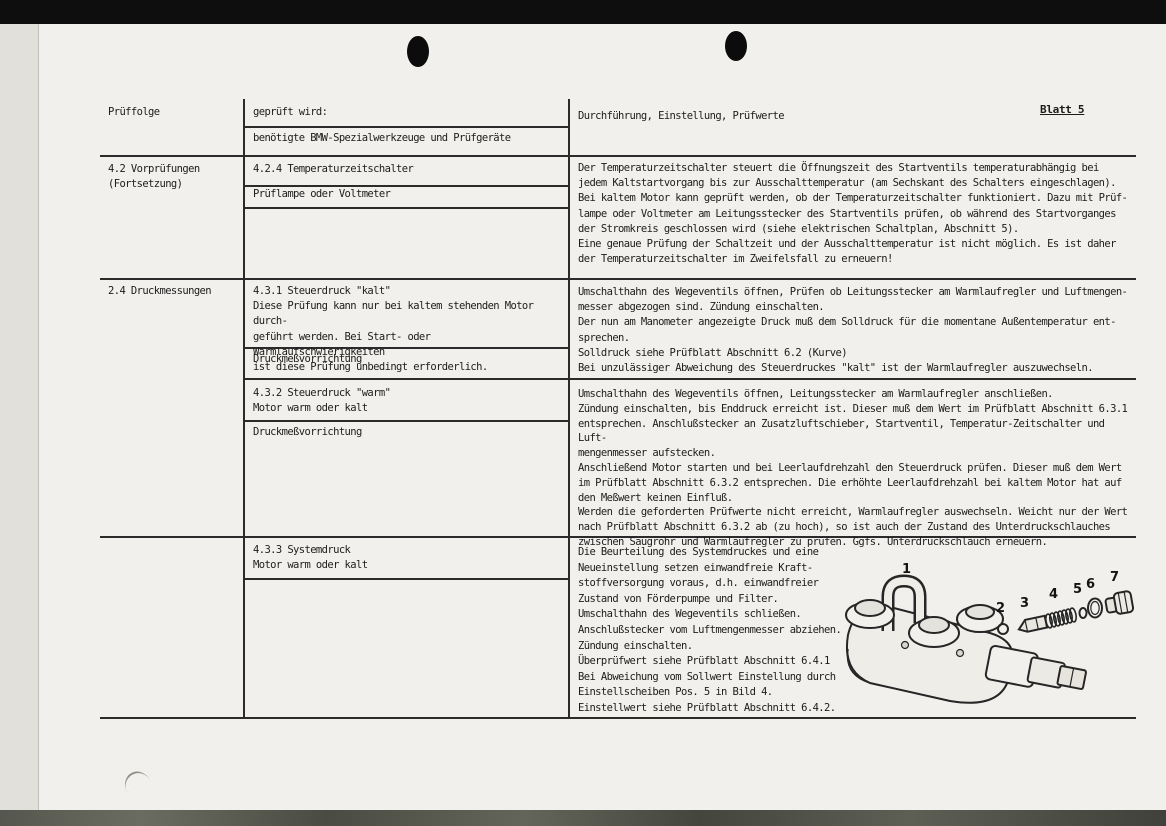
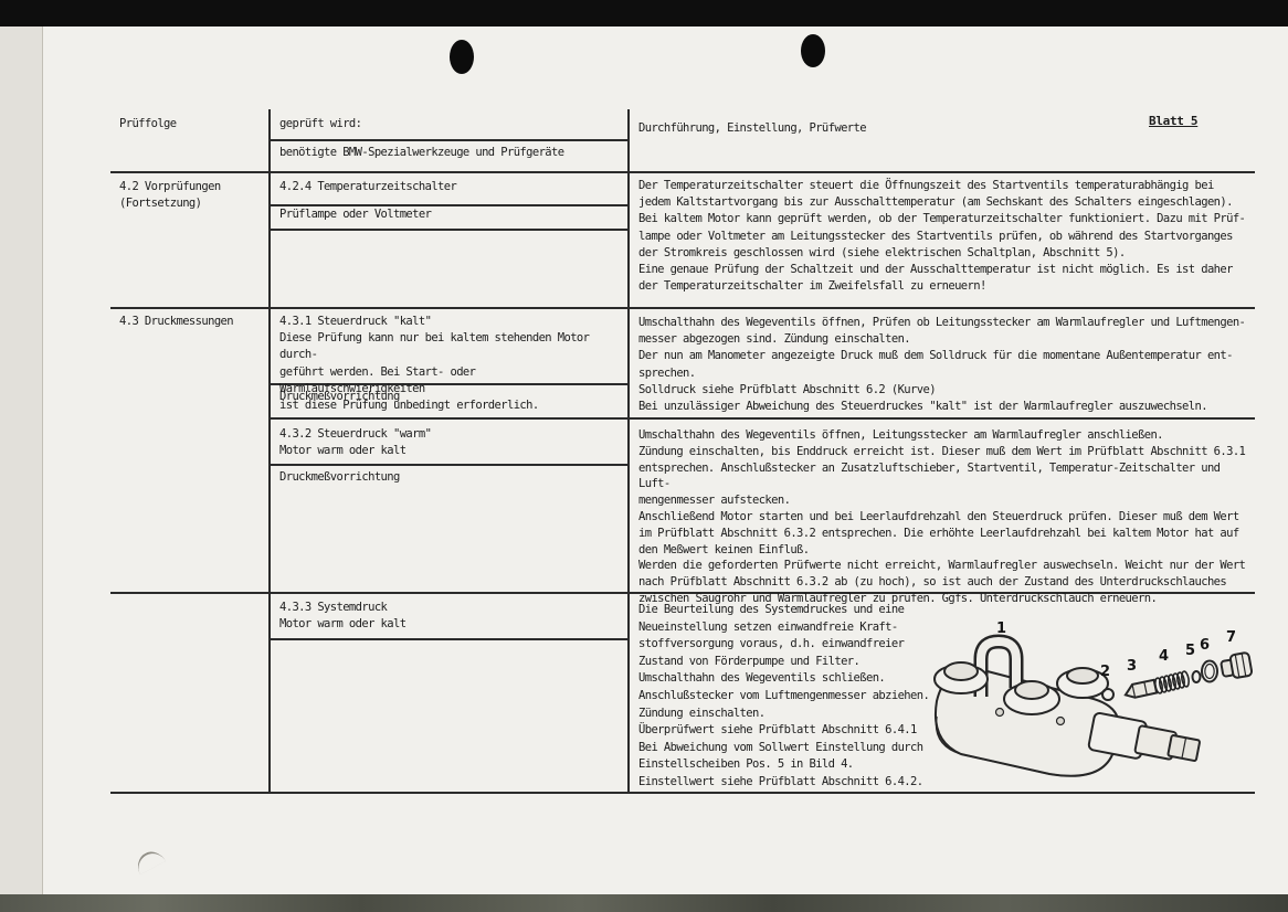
  Blatt 5
  Prüffolge
  geprüft wird:
  benötigte BMW-Spezialwerkzeuge und Prüfgeräte
  Durchführung, Einstellung, Prüfwerte
  4.2 Vorprüfungen
  (Fortsetzung)
  4.2.4 Temperaturzeitschalter
  Prüflampe oder Voltmeter
  Der Temperaturzeitschalter steuert die Öffnungszeit des Startventils temperaturabhängig bei
  jedem Kaltstartvorgang bis zur Ausschalttemperatur (am Sechskant des Schalters eingeschlagen).
  Bei kaltem Motor kann geprüft werden, ob der Temperaturzeitschalter funktioniert. Dazu mit Prüf-
  lampe oder Voltmeter am Leitungsstecker des Startventils prüfen, ob während des Startvorganges
  der Stromkreis geschlossen wird (siehe elektrischen Schaltplan, Abschnitt 5).
  Eine genaue Prüfung der Schaltzeit und der Ausschalttemperatur ist nicht möglich. Es ist daher
  der Temperaturzeitschalter im Zweifelsfall zu erneuern!
- 2.4 Druckmessungen
+ 4.3 Druckmessungen
  4.3.1 Steuerdruck "kalt"
  Diese Prüfung kann nur bei kaltem stehenden Motor durch-
  geführt werden. Bei Start- oder Warmlaufschwierigkeiten
  ist diese Prüfung unbedingt erforderlich.
  Druckmeßvorrichtung
  Umschalthahn des Wegeventils öffnen, Prüfen ob Leitungsstecker am Warmlaufregler und Luftmengen-
  messer abgezogen sind. Zündung einschalten.
  Der nun am Manometer angezeigte Druck muß dem Solldruck für die momentane Außentemperatur ent-
  sprechen.
  Solldruck siehe Prüfblatt Abschnitt 6.2 (Kurve)
  Bei unzulässiger Abweichung des Steuerdruckes "kalt" ist der Warmlaufregler auszuwechseln.
  4.3.2 Steuerdruck "warm"
  Motor warm oder kalt
  Druckmeßvorrichtung
  Umschalthahn des Wegeventils öffnen, Leitungsstecker am Warmlaufregler anschließen.
  Zündung einschalten, bis Enddruck erreicht ist. Dieser muß dem Wert im Prüfblatt Abschnitt 6.3.1
  entsprechen. Anschlußstecker an Zusatzluftschieber, Startventil, Temperatur-Zeitschalter und Luft-
  mengenmesser aufstecken.
  Anschließend Motor starten und bei Leerlaufdrehzahl den Steuerdruck prüfen. Dieser muß dem Wert
  im Prüfblatt Abschnitt 6.3.2 entsprechen. Die erhöhte Leerlaufdrehzahl bei kaltem Motor hat auf
  den Meßwert keinen Einfluß.
  Werden die geforderten Prüfwerte nicht erreicht, Warmlaufregler auswechseln. Weicht nur der Wert
  nach Prüfblatt Abschnitt 6.3.2 ab (zu hoch), so ist auch der Zustand des Unterdruckschlauches
  zwischen Saugrohr und Warmlaufregler zu prüfen. Ggfs. Unterdruckschlauch erneuern.
  4.3.3 Systemdruck
  Motor warm oder kalt
  Die Beurteilung des Systemdruckes und eine
  Neueinstellung setzen einwandfreie Kraft-
  stoffversorgung voraus, d.h. einwandfreier
  Zustand von Förderpumpe und Filter.
  Umschalthahn des Wegeventils schließen.
  Anschlußstecker vom Luftmengenmesser abziehen.
  Zündung einschalten.
  Überprüfwert siehe Prüfblatt Abschnitt 6.4.1
  Bei Abweichung vom Sollwert Einstellung durch
  Einstellscheiben Pos. 5 in Bild 4.
  Einstellwert siehe Prüfblatt Abschnitt 6.4.2.
  1
  2
  3
  4
  5
  6
  7
